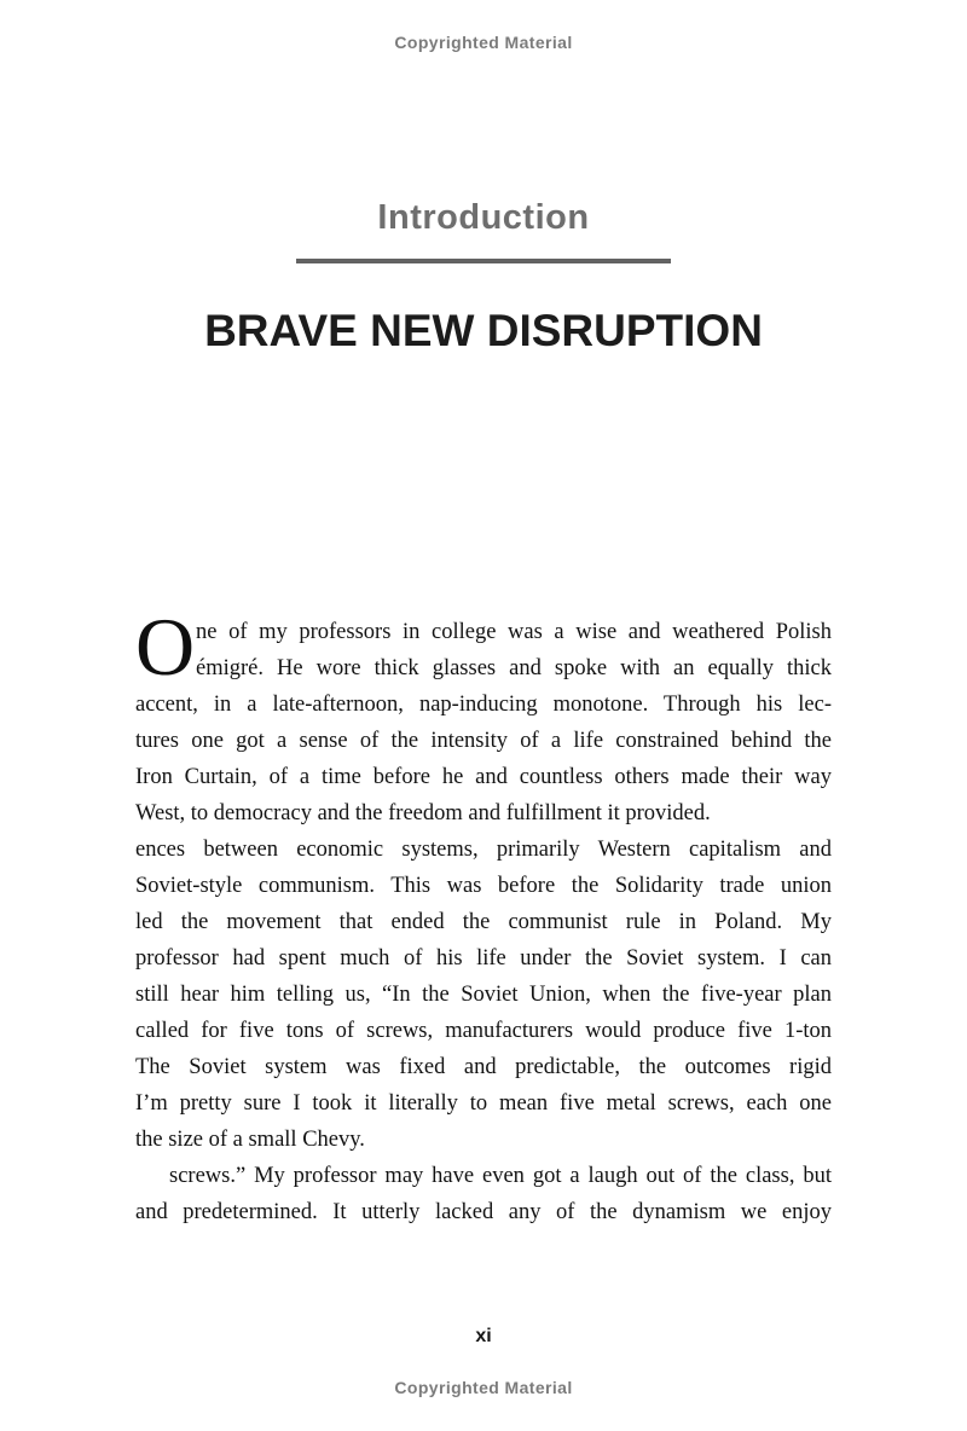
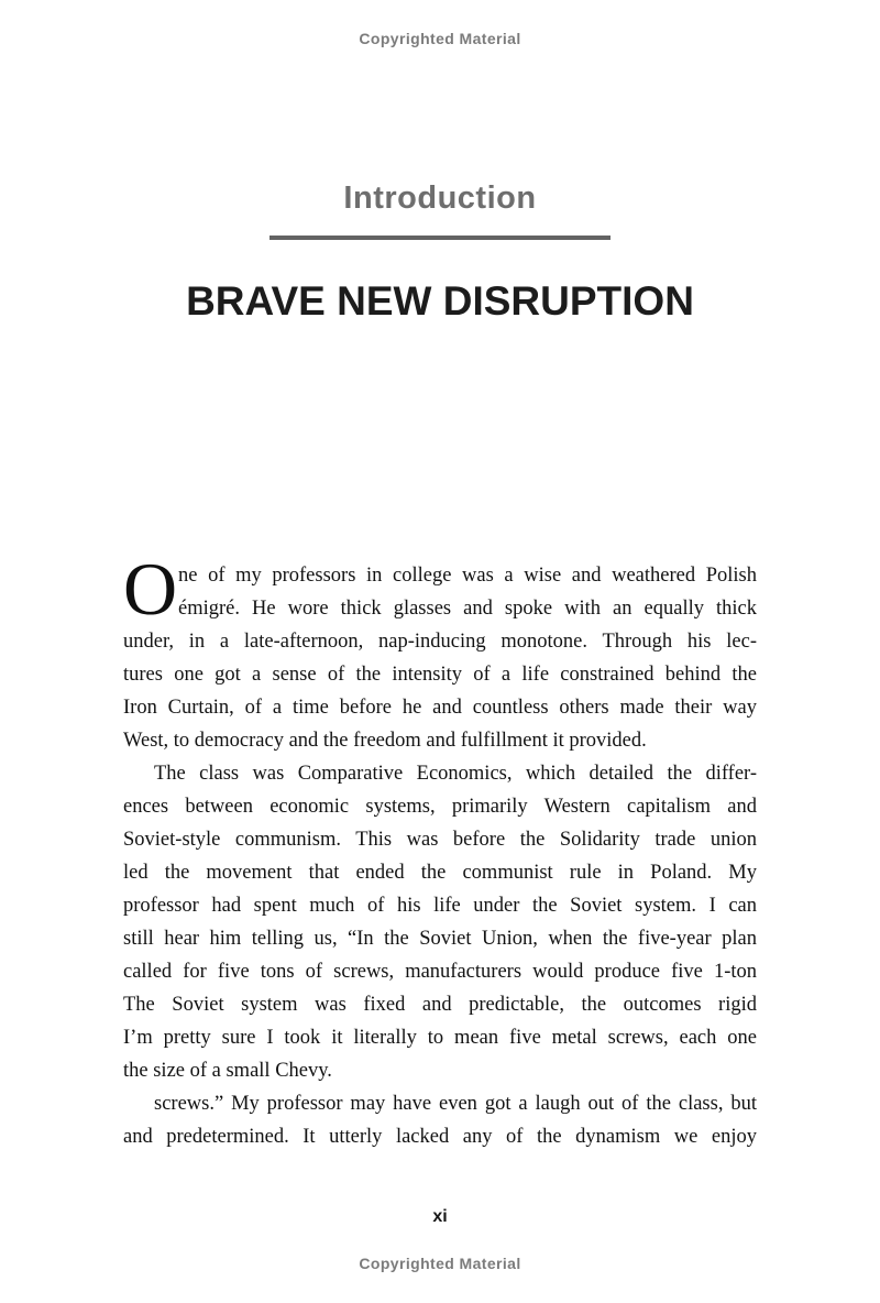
  Copyrighted Material
  Introduction
  BRAVE NEW DISRUPTION
  O
  ne of my professors in college was a wise and weathered Polish
  émigré. He wore thick glasses and spoke with an equally thick
- accent, in a late-afternoon, nap-inducing monotone. Through his lec-
+ under, in a late-afternoon, nap-inducing monotone. Through his lec-
  tures one got a sense of the intensity of a life constrained behind the
  Iron Curtain, of a time before he and countless others made their way
  West, to democracy and the freedom and fulfillment it provided.
+ The class was Comparative Economics, which detailed the differ-
  ences between economic systems, primarily Western capitalism and
  Soviet-style communism. This was before the Solidarity trade union
  led the movement that ended the communist rule in Poland. My
  professor had spent much of his life under the Soviet system. I can
  still hear him telling us, “In the Soviet Union, when the five-year plan
  called for five tons of screws, manufacturers would produce five 1-ton
  The Soviet system was fixed and predictable, the outcomes rigid
  I’m pretty sure I took it literally to mean five metal screws, each one
  the size of a small Chevy.
  screws.” My professor may have even got a laugh out of the class, but
  and predetermined. It utterly lacked any of the dynamism we enjoy
  xi
  Copyrighted Material
